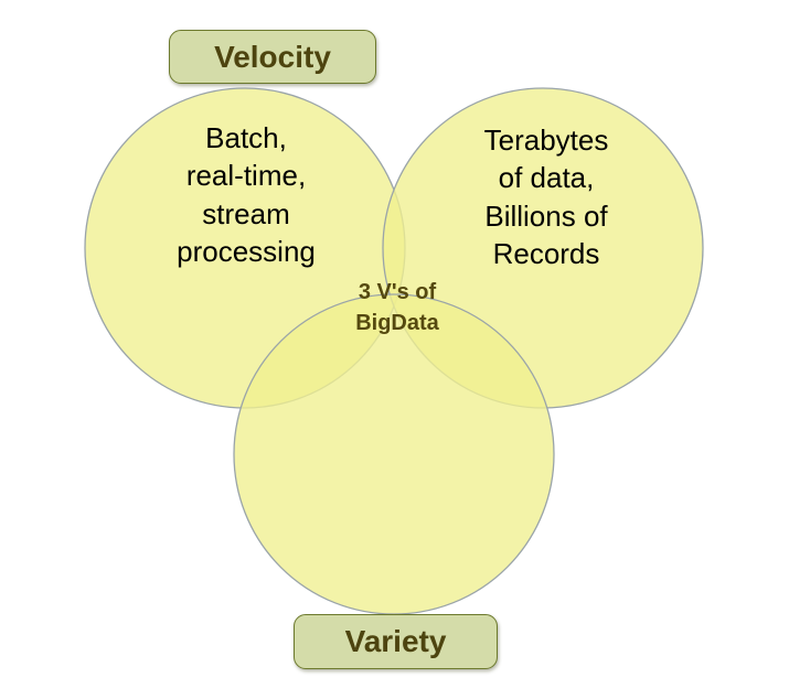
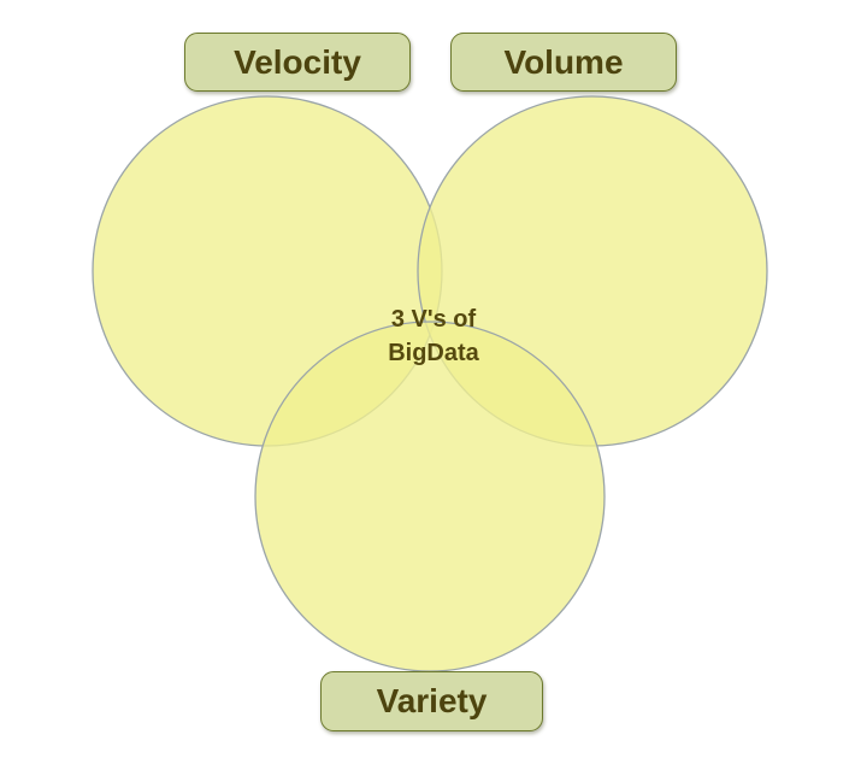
- Batch,
- real-time,
- stream
- processing
- Terabytes
- of data,
- Billions of
- Records
  3 V's of
  BigData
  Velocity
+ Volume
  Variety
